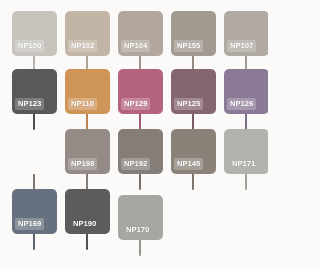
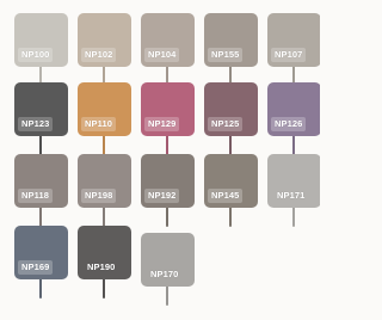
  NP100
  NP102
  NP104
  NP155
  NP107
  NP123
  NP110
  NP129
  NP125
  NP126
+ NP118
  NP198
  NP192
  NP145
  NP171
  NP169
  NP190
  NP170
